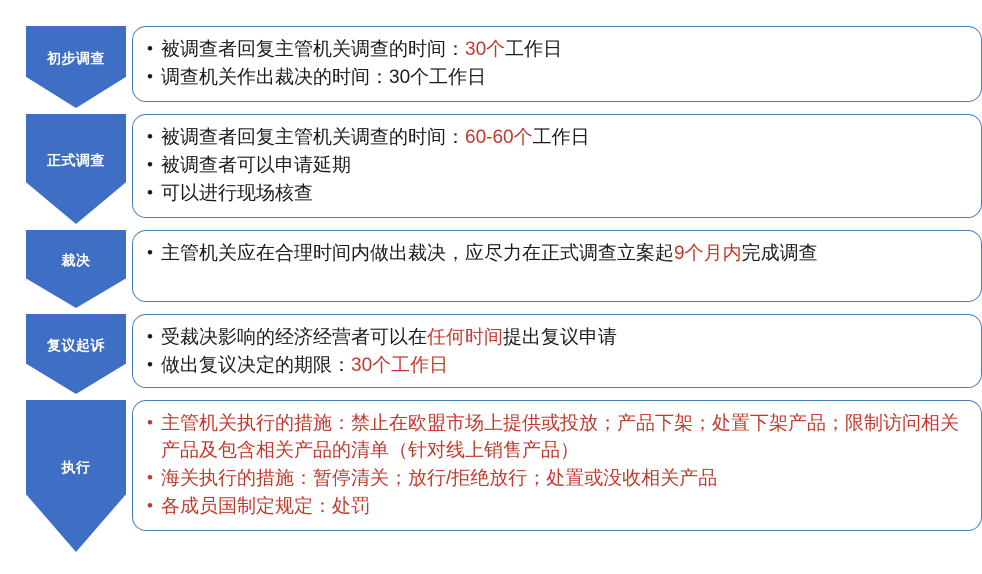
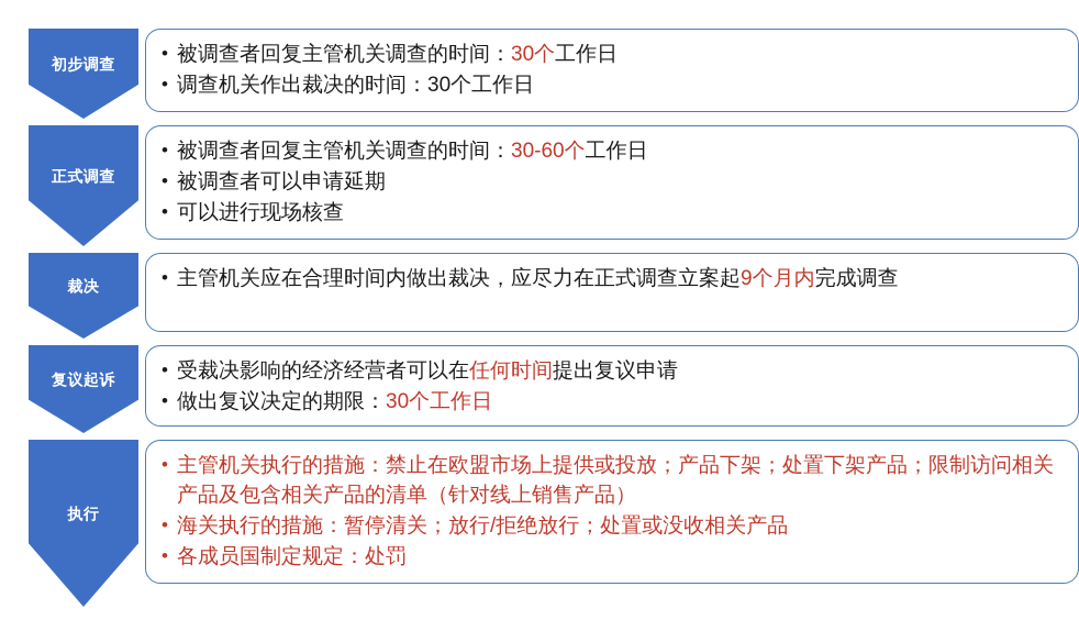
  初步调查
  被调查者回复主管机关调查的时间：30个工作日
  调查机关作出裁决的时间：30个工作日
  正式调查
- 被调查者回复主管机关调查的时间：60-60个工作日
+ 被调查者回复主管机关调查的时间：30-60个工作日
  被调查者可以申请延期
  可以进行现场核查
  裁决
  主管机关应在合理时间内做出裁决，应尽力在正式调查立案起9个月内完成调查
  复议起诉
  受裁决影响的经济经营者可以在任何时间提出复议申请
  做出复议决定的期限：30个工作日
  执行
  主管机关执行的措施：禁止在欧盟市场上提供或投放；产品下架；处置下架产品；限制访问相关产品及包含相关产品的清单（针对线上销售产品）
  海关执行的措施：暂停清关；放行/拒绝放行；处置或没收相关产品
  各成员国制定规定：处罚
